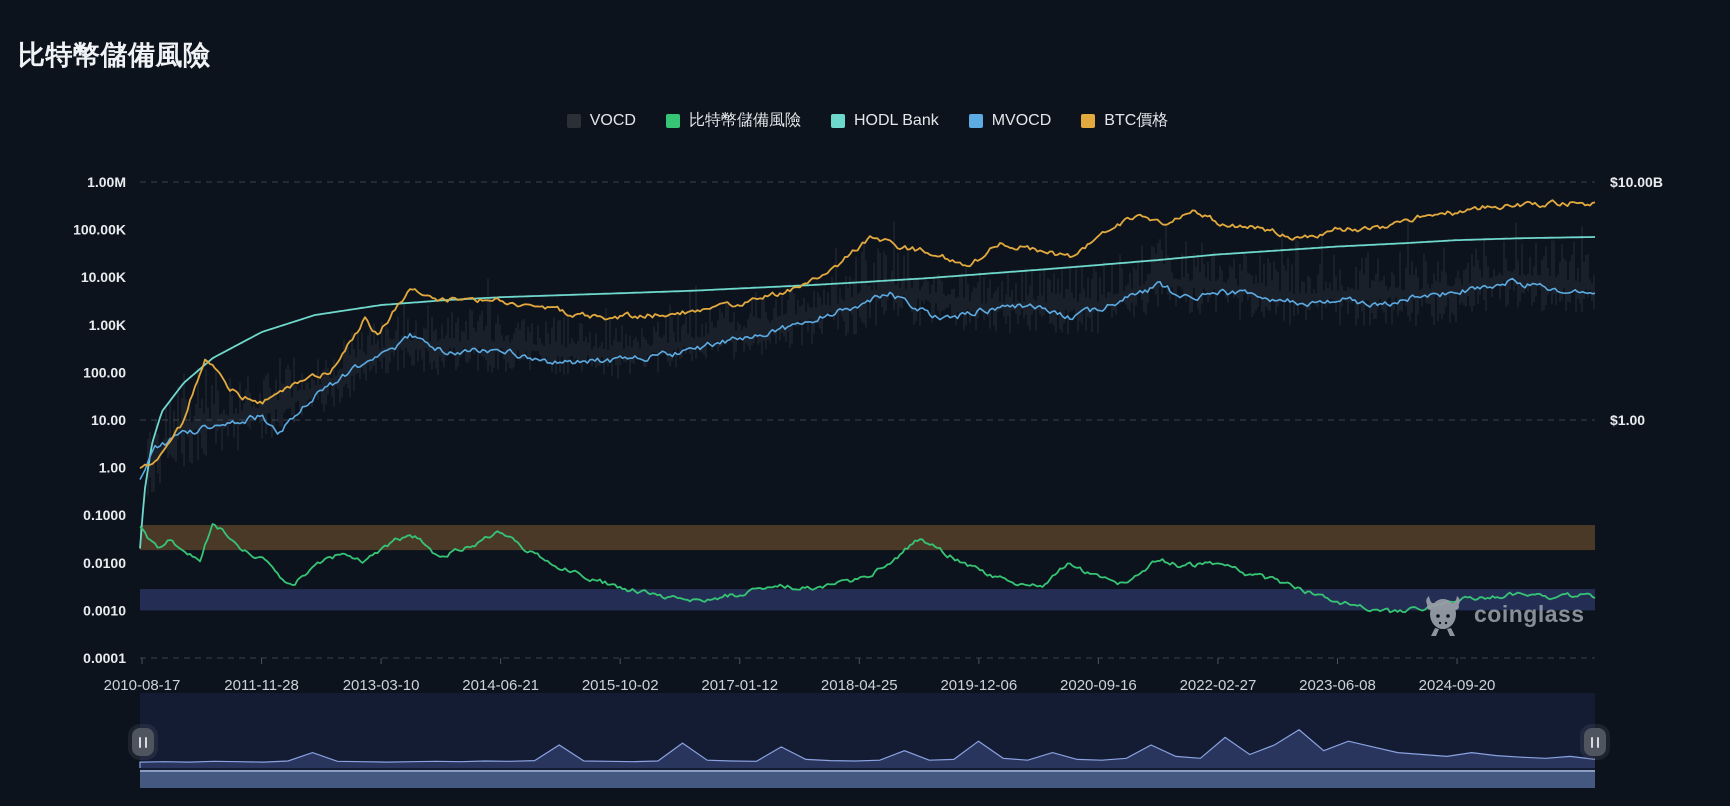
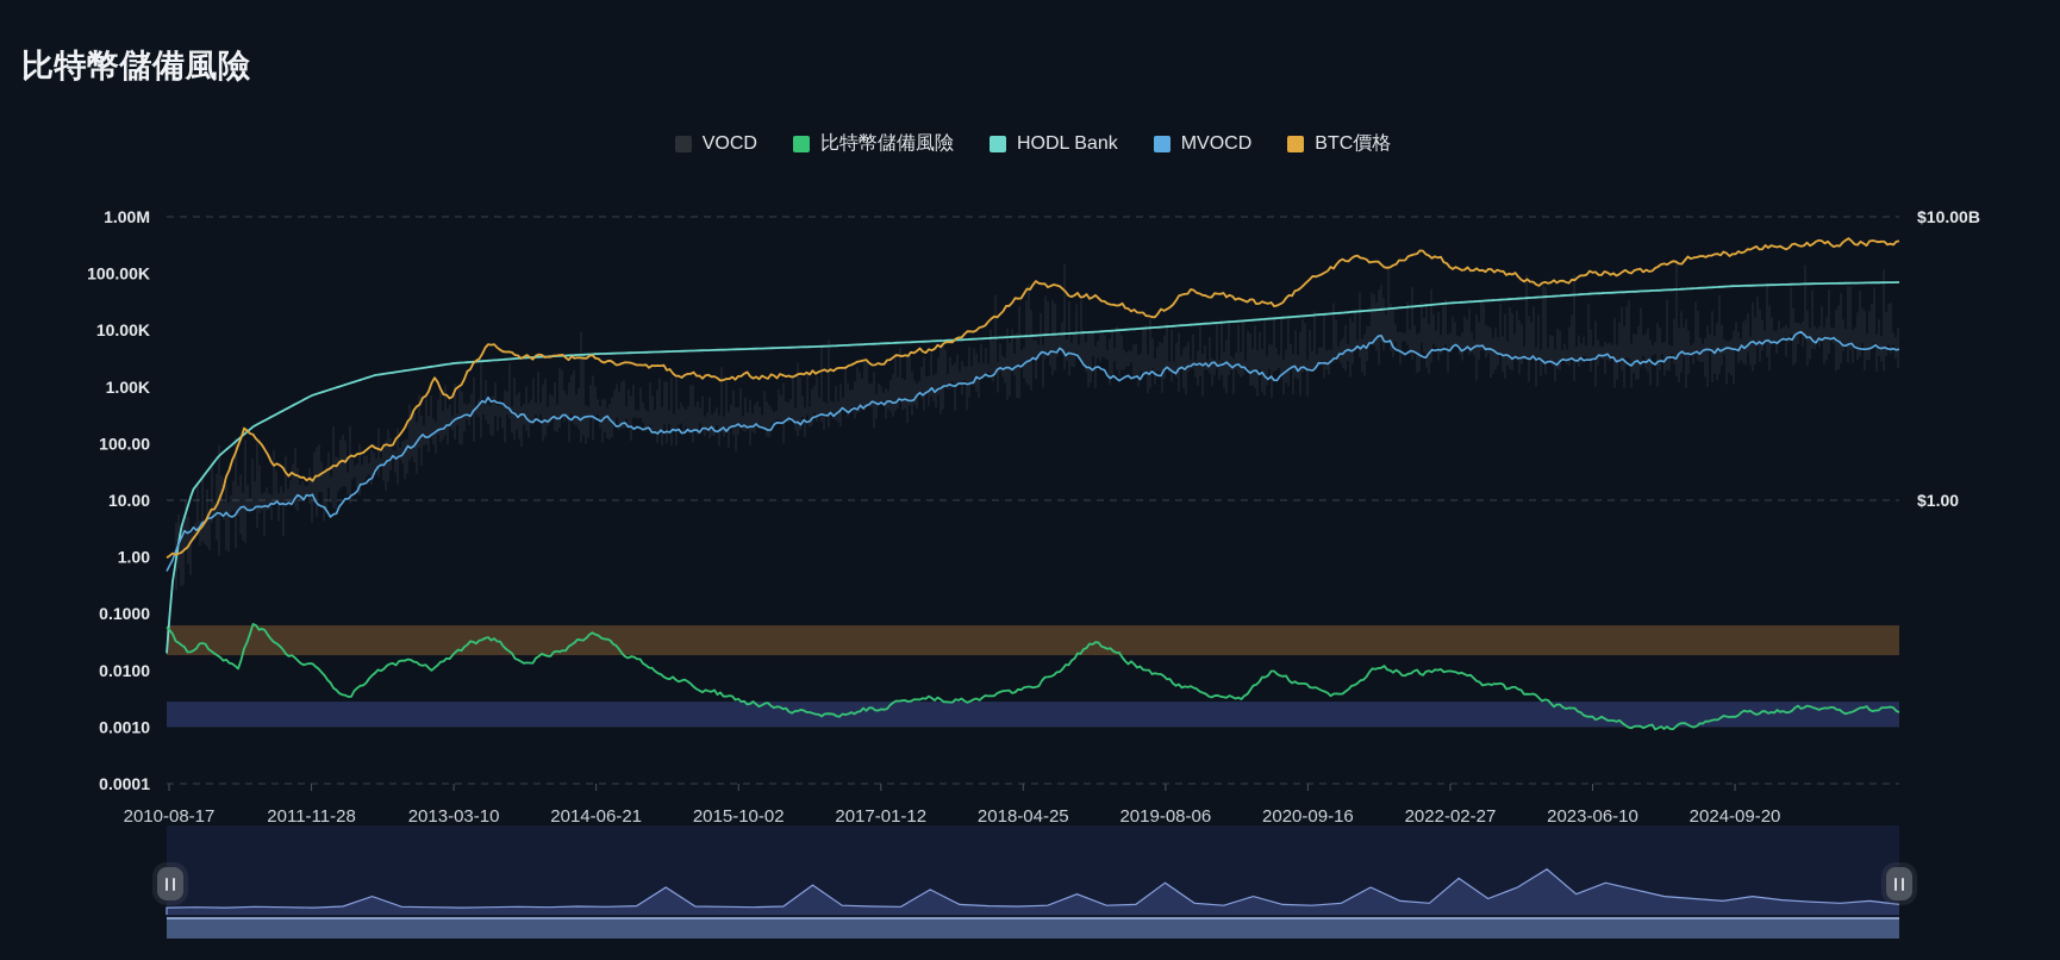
  比特幣儲備風險
  VOCD
  比特幣儲備風險
  HODL Bank
  MVOCD
  BTC價格
  1.00M
  100.00K
  10.00K
  1.00K
  100.00
  10.00
  1.00
  0.1000
  0.0100
  0.0010
  0.0001
  $10.00B
  $1.00
  2010-08-17
  2011-11-28
  2013-03-10
  2014-06-21
  2015-10-02
  2017-01-12
  2018-04-25
- 2019-12-06
+ 2019-08-06
  2020-09-16
  2022-02-27
- 2023-06-08
+ 2023-06-10
  2024-09-20
- coinglass
